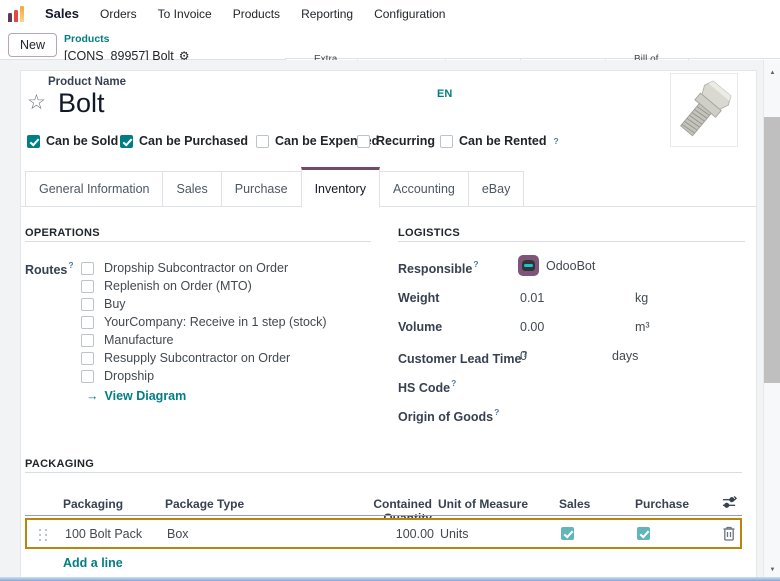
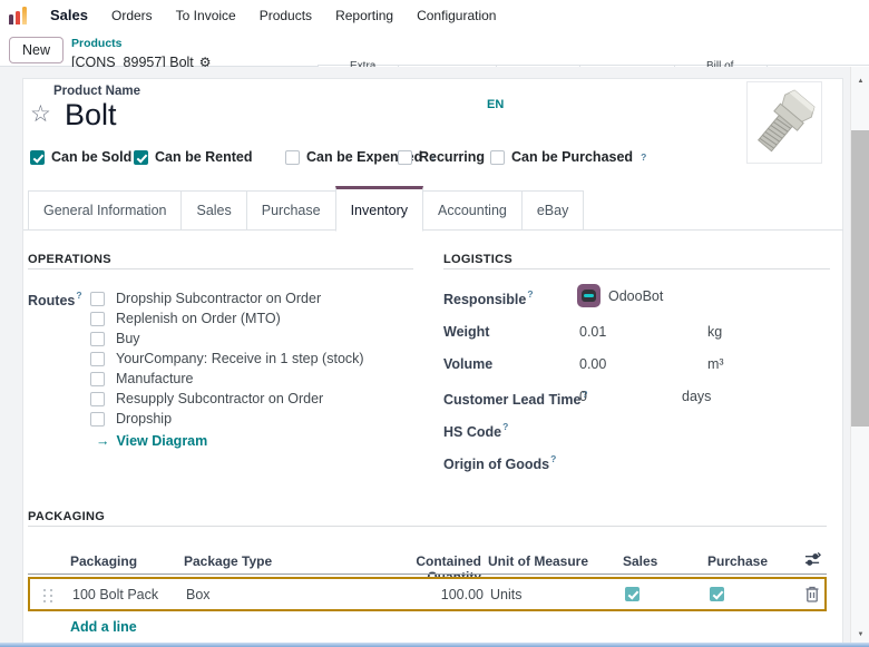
  Sales
  Orders
  To Invoice
  Products
  Reporting
  Configuration
  New
  Products
  [CONS_89957] Bolt ⚙
  Product Name
  ☆
  Bolt
  EN
  Can be Sold
- Can be Purchased
+ Can be Rented
  Can be Expend
  ?
  Recurring
- Can be Rented
+ Can be Purchased
  ?
  General Information
  Sales
  Purchase
  Inventory
  Accounting
  eBay
  OPERATIONS
  Routes?
  Dropship Subcontractor on Order
  Replenish on Order (MTO)
  Buy
  YourCompany: Receive in 1 step (stock)
  Manufacture
  Resupply Subcontractor on Order
  Dropship
  →
  View Diagram
  LOGISTICS
  Responsible?
  OdooBot
  Weight
  0.01
  kg
  Volume
  0.00
  m³
  Customer Lead Time?
  0
  days
  HS Code?
  Origin of Goods?
  PACKAGING
  Packaging
  Package Type
  Unit of Measure
  Sales
  Purchase
  100 Bolt Pack
  Box
  100.00
  Units
  Add a line
